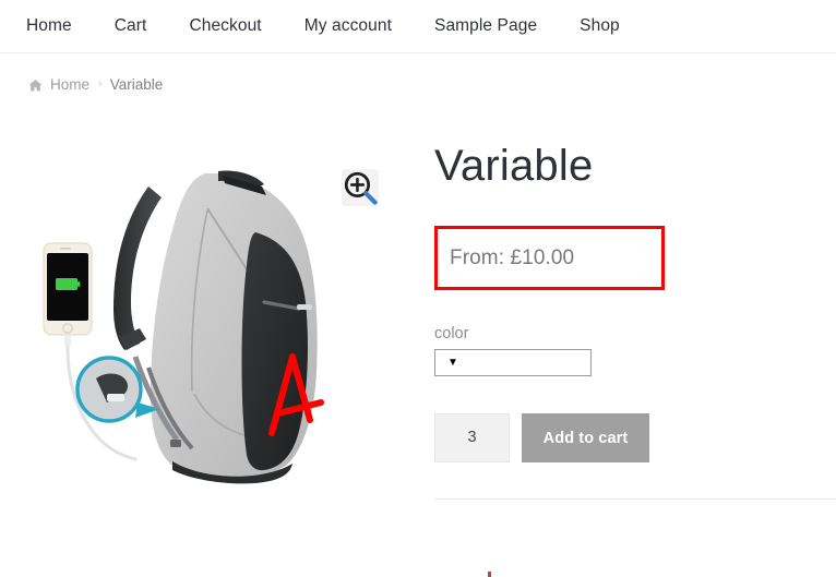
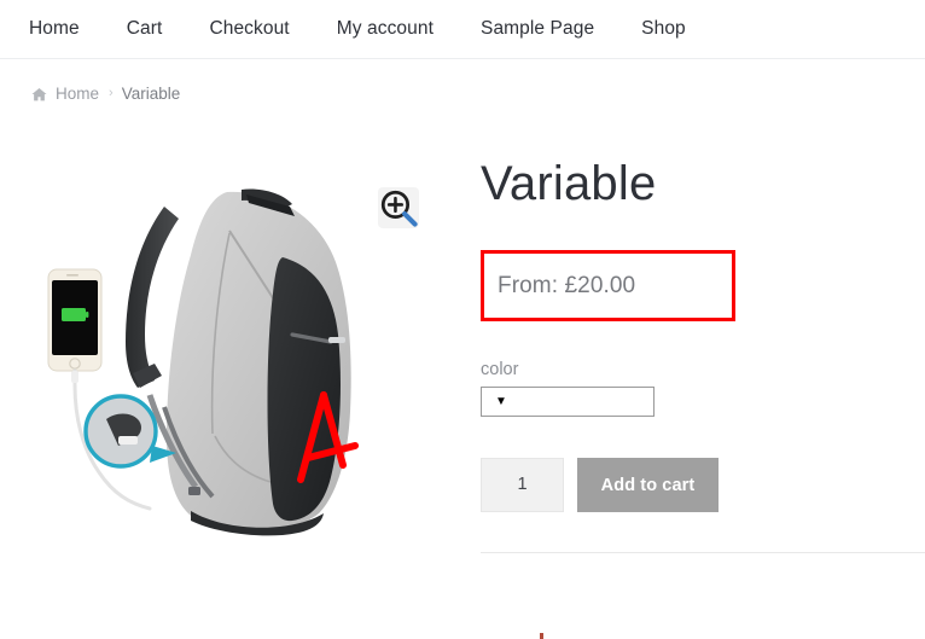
  Home
  Cart
  Checkout
  My account
  Sample Page
  Shop
  Home
  ›
  Variable
  Variable
- From: £10.00
+ From: £20.00
  color
  ▼
- 3
+ 1
  Add to cart
